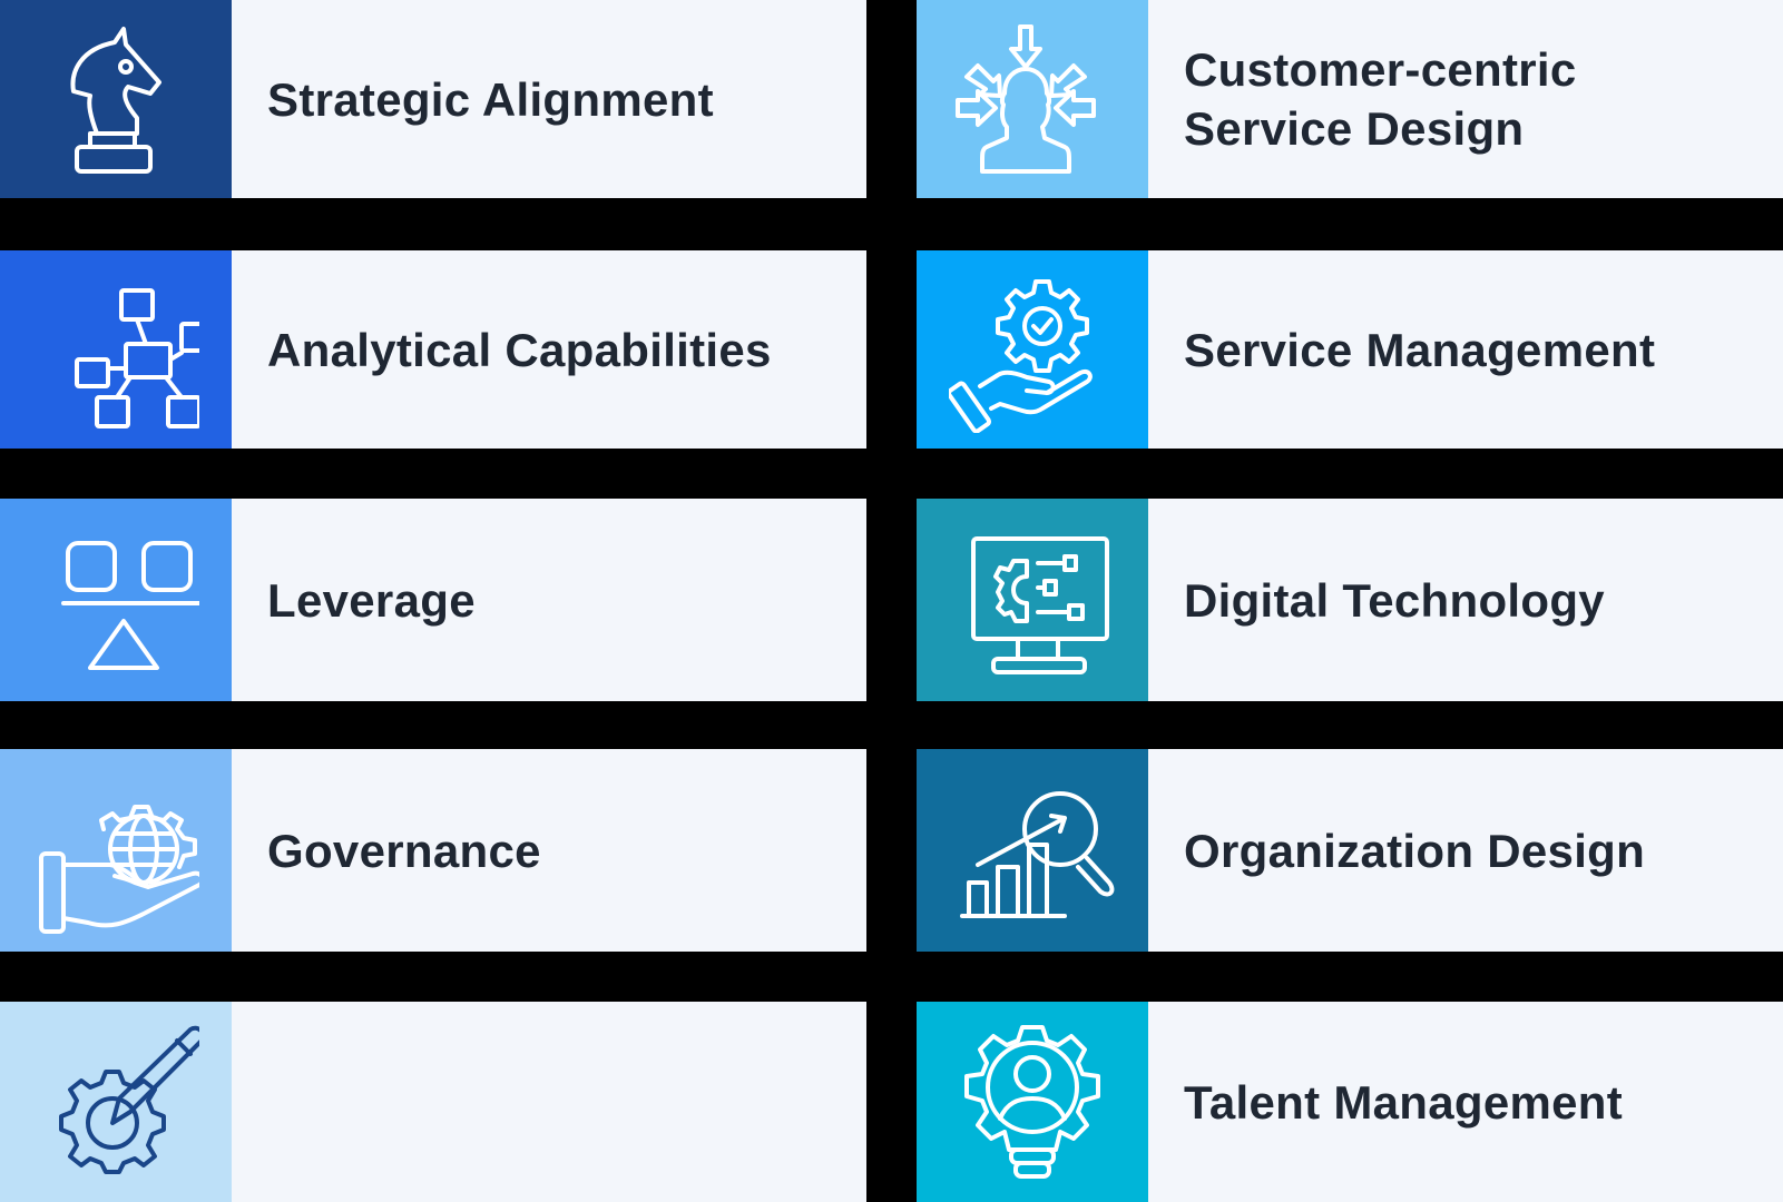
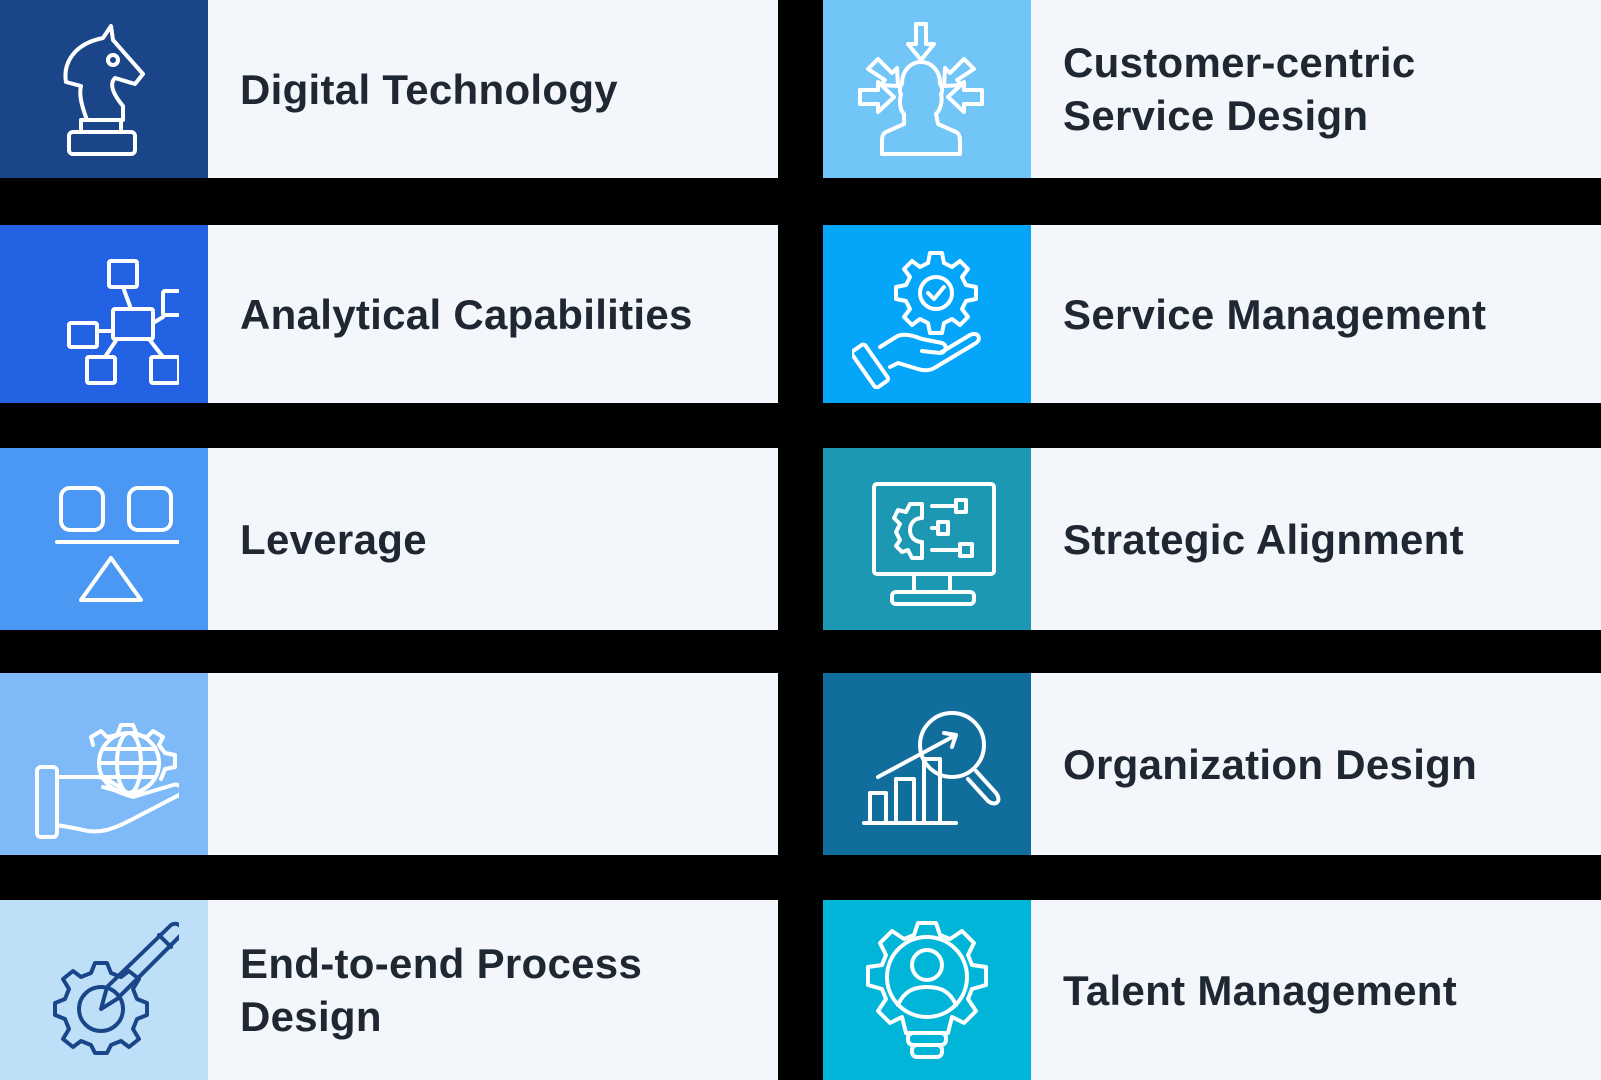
- Strategic Alignment
+ Digital Technology
  Customer-centric
  Service Design
  Analytical Capabilities
  Service Management
  Leverage
- Digital Technology
+ Strategic Alignment
- Governance
  Organization Design
+ End-to-end Process
+ Design
  Talent Management
